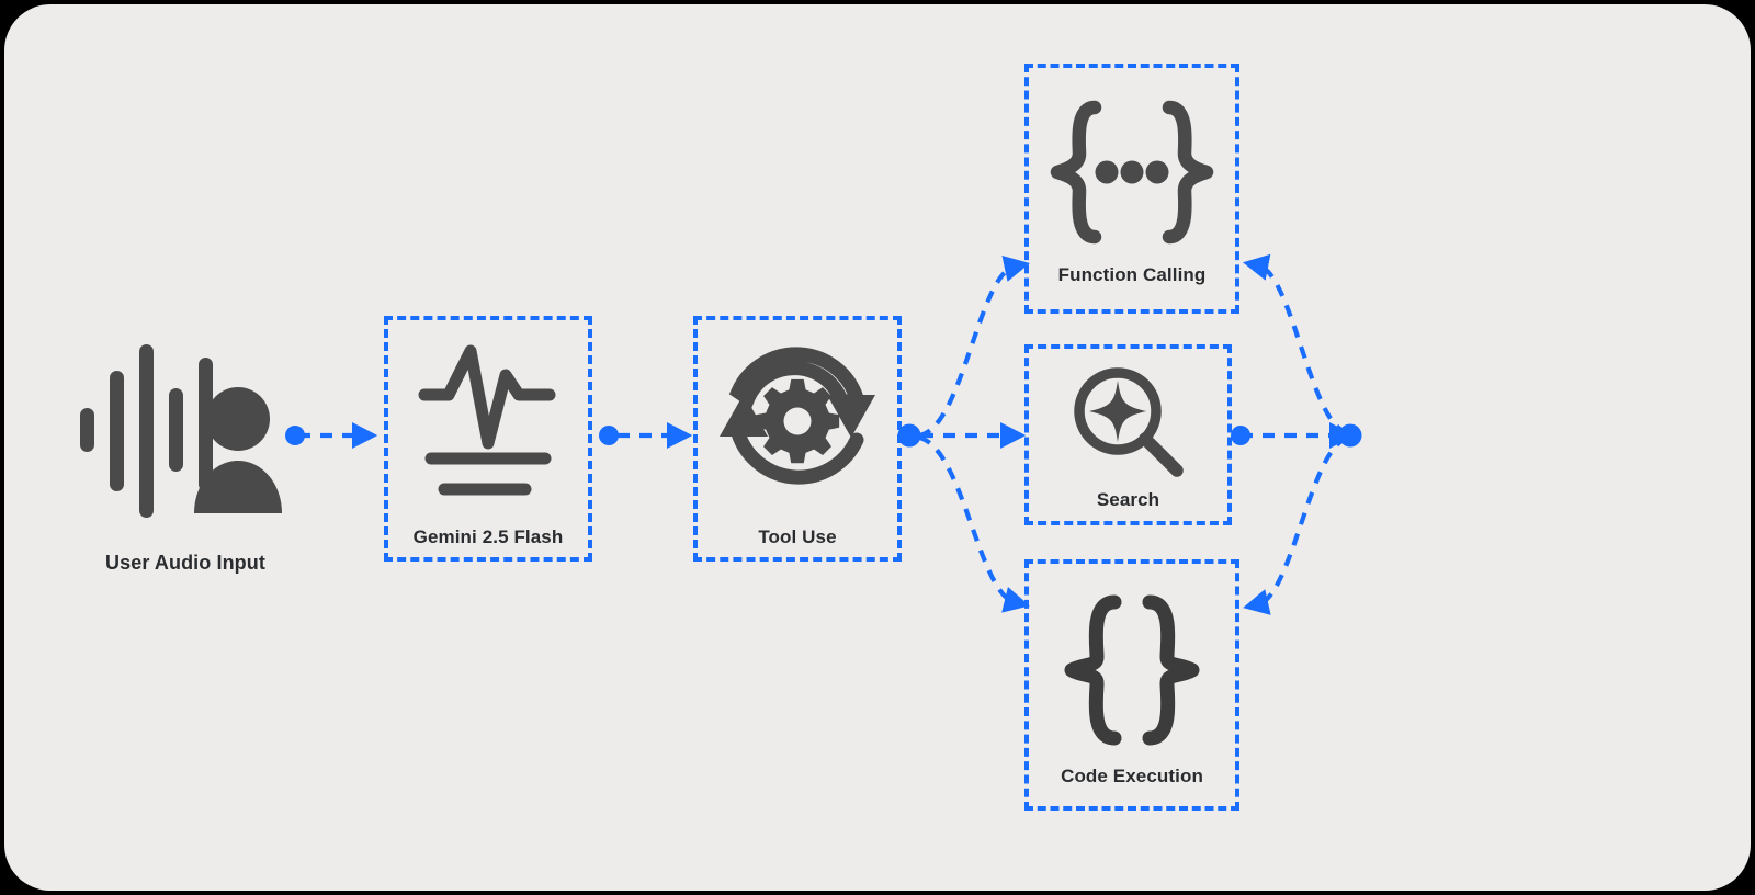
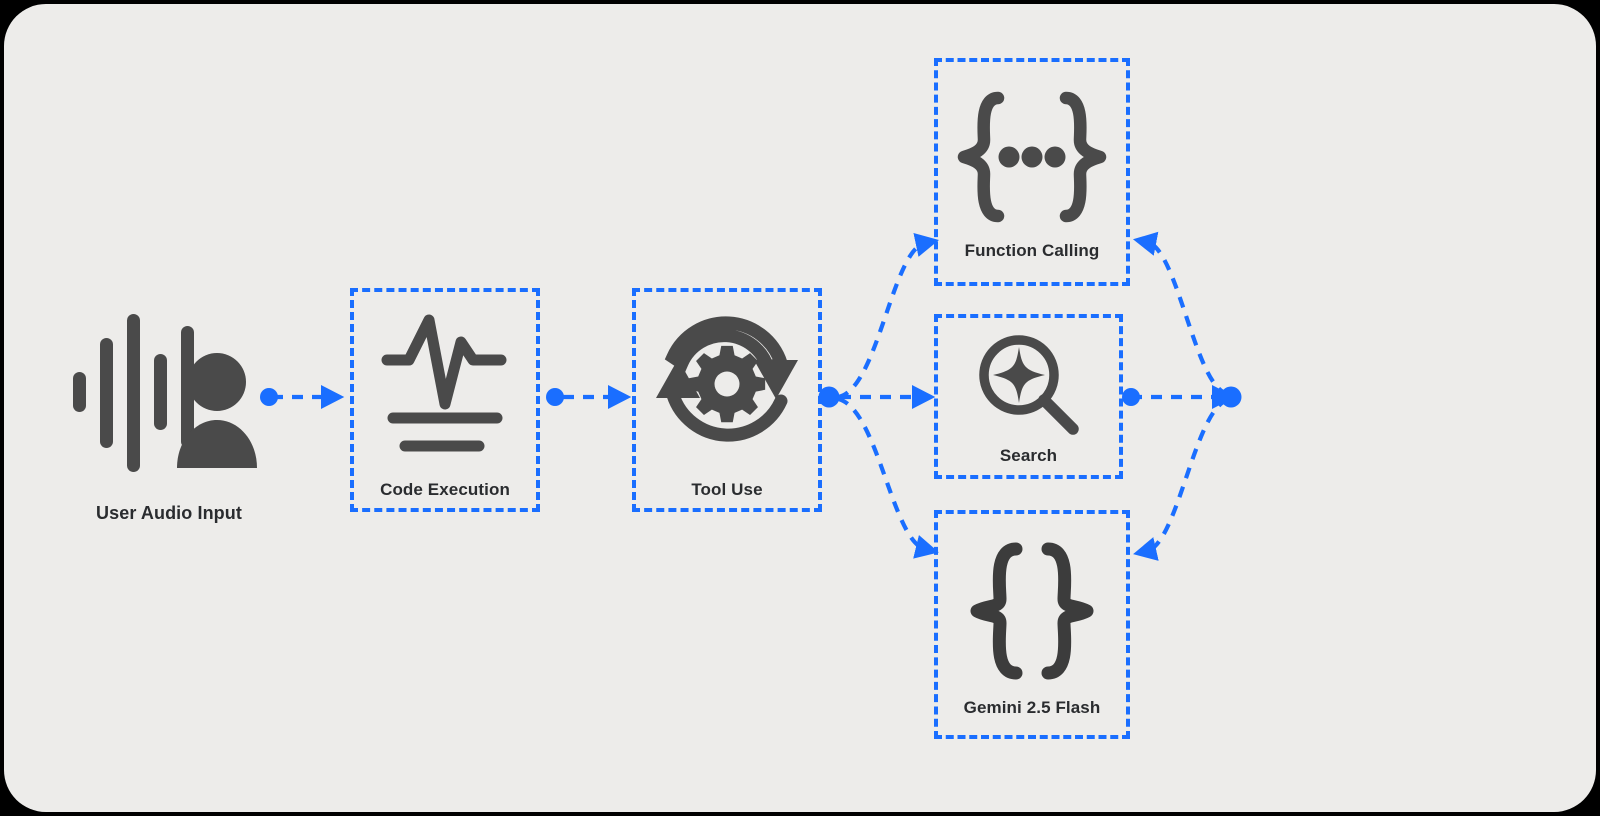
  User Audio Input
- Gemini 2.5 Flash
+ Code Execution
  Tool Use
  Function Calling
  Search
- Code Execution
+ Gemini 2.5 Flash
